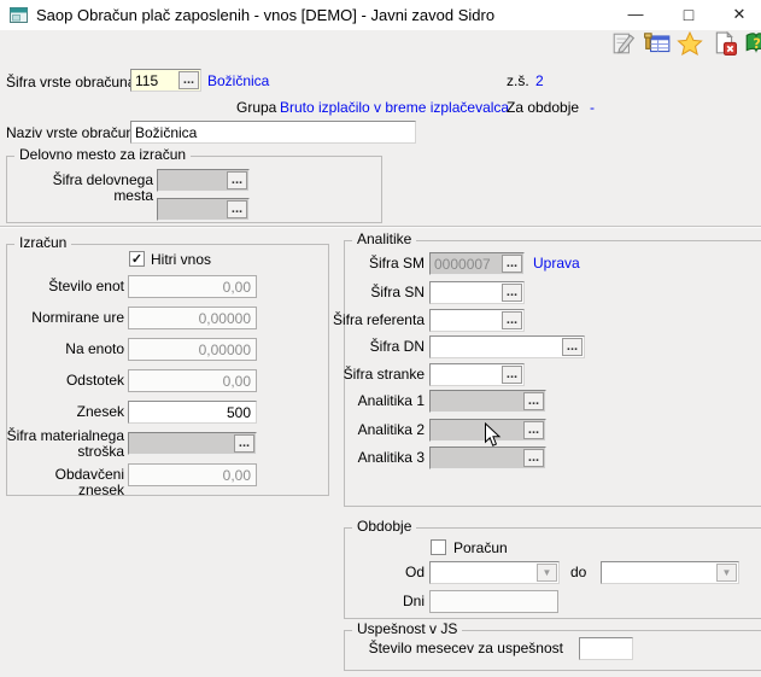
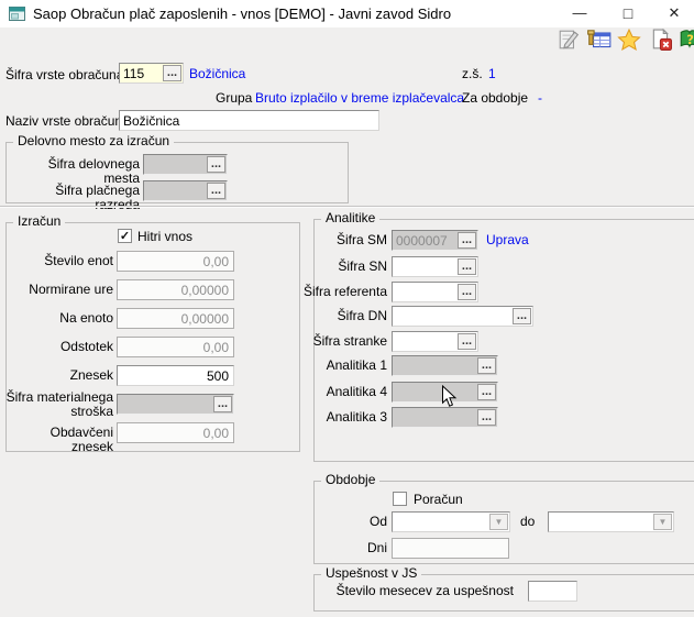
  Saop Obračun plač zaposlenih - vnos [DEMO] - Javni zavod Sidro
  —
  □
  ✕
  ?
  Šifra vrste obračun
  115
  ...
  Božičnica
  z.š.
- 2
+ 1
  Grupa
  Bruto izplačilo v breme izplačevalca
  Za obdobje
  -
  Naziv vrste obraču
  Božičnica
  Delovno mesto za izračun
  Šifra delovnega mesta
  ...
+ Šifra plačnega razreda
  ...
  Izračun
  ✓
  Hitri vnos
  Število enot
  0,00
  Normirane ure
  0,00000
  Na enoto
  0,00000
  Odstotek
  0,00
  Znesek
  500
  Šifra materialnega stroška
  ...
  Obdavčeni znesek
  0,00
  Analitike
  Šifra SM
  0000007
  ...
  Uprava
  Šifra SN
  ...
  Šifra referenta
  ...
  Šifra DN
  ...
  Šifra stranke
  ...
  Analitika 1
  ...
- Analitika 2
+ Analitika 4
  ...
  Analitika 3
  ...
  Obdobje
  Poračun
  Od
  ▼
  do
  ▼
  Dni
  Uspešnost v JS
  Število mesecev za uspešnost
